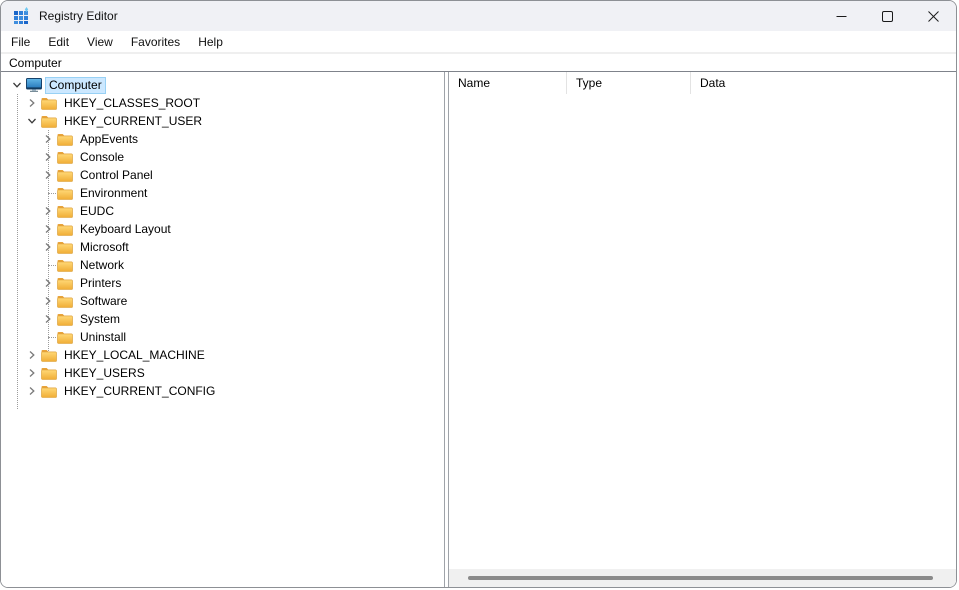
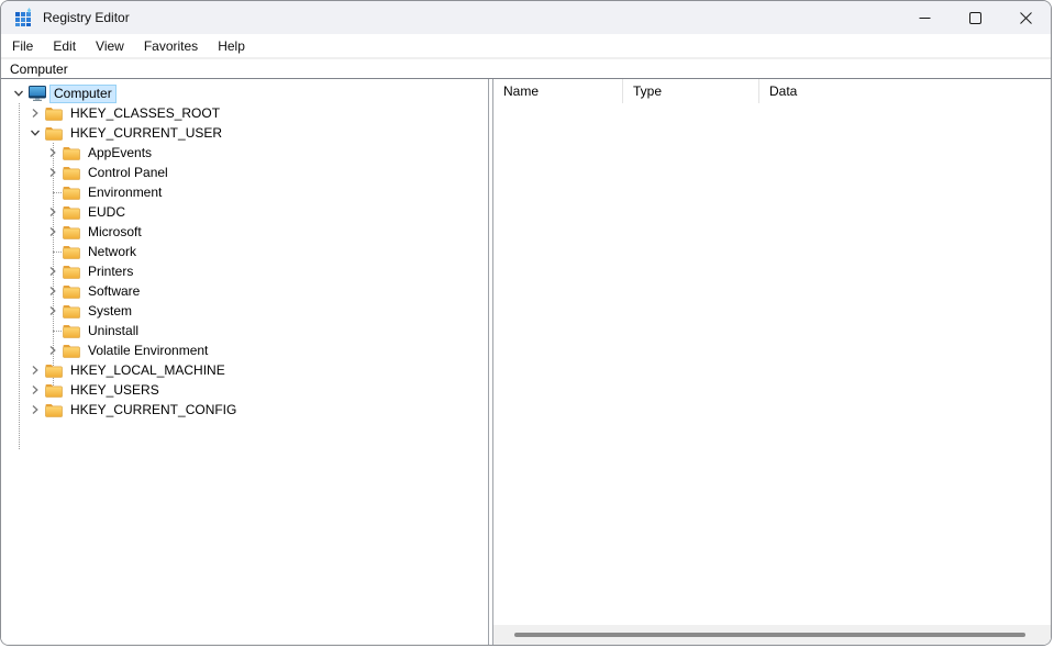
  Registry Editor
  File
  Edit
  View
  Favorites
  Help
  Computer
  Computer
  HKEY_CLASSES_ROOT
  HKEY_CURRENT_USER
  AppEvents
- Console
  Control Panel
  Environment
  EUDC
- Keyboard Layout
  Microsoft
  Network
  Printers
  Software
  System
  Uninstall
+ Volatile Environment
  HKEY_LOCAL_MACHINE
  HKEY_USERS
  HKEY_CURRENT_CONFIG
  Name
  Type
  Data
